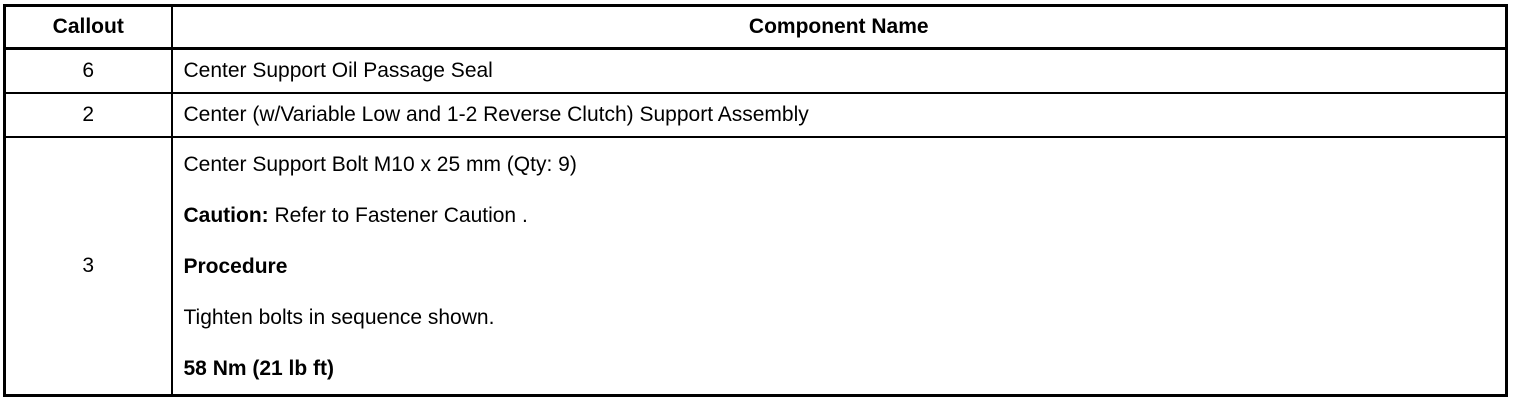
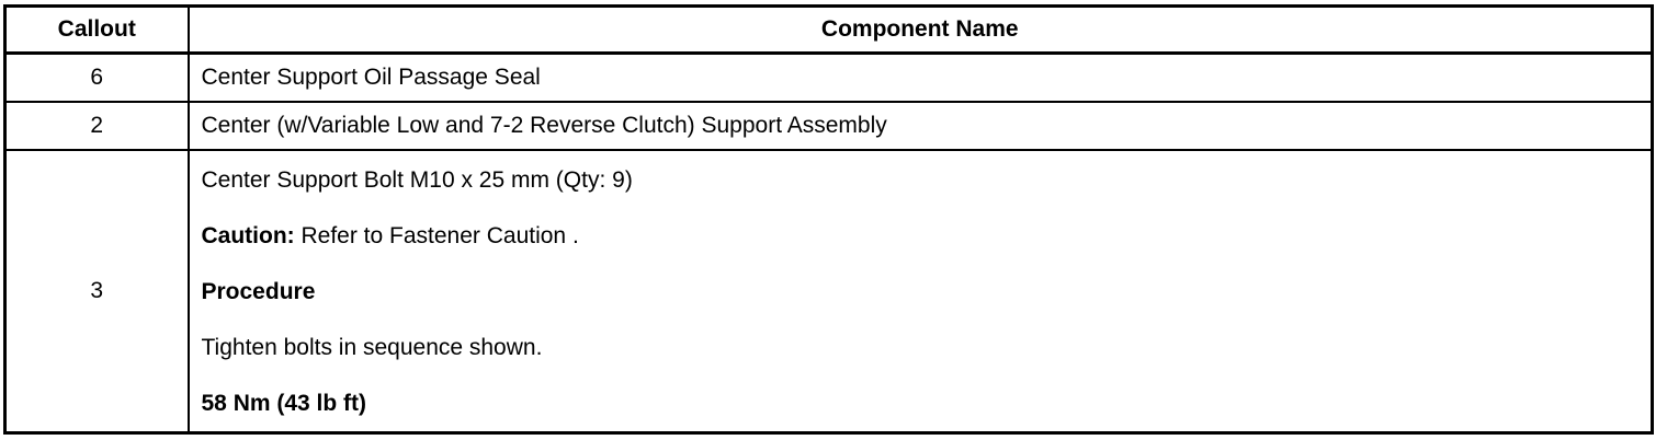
  Callout	Component Name
  6	Center Support Oil Passage Seal
- 2	Center (w/Variable Low and 1-2 Reverse Clutch) Support Assembly
+ 2	Center (w/Variable Low and 7-2 Reverse Clutch) Support Assembly
- 3	Center Support Bolt M10 x 25 mm (Qty: 9)Caution: Refer to Fastener Caution .ProcedureTighten bolts in sequence shown.58 Nm (21 lb ft)
+ 3	Center Support Bolt M10 x 25 mm (Qty: 9)Caution: Refer to Fastener Caution .ProcedureTighten bolts in sequence shown.58 Nm (43 lb ft)
